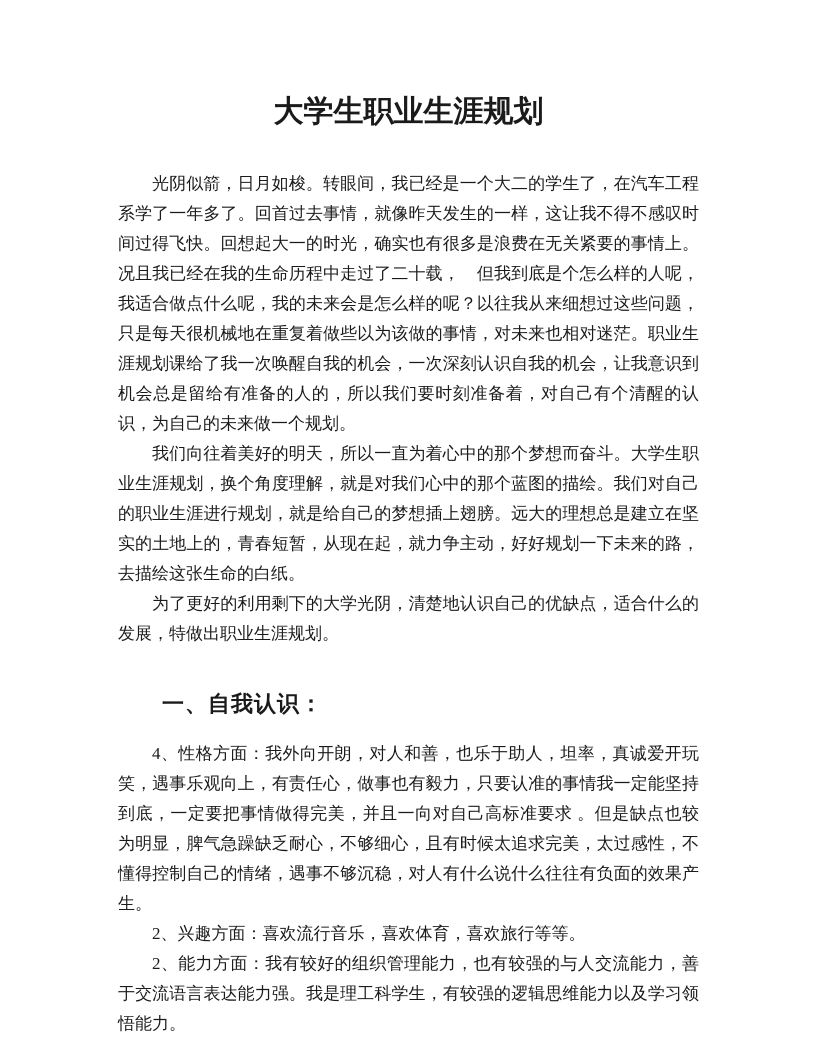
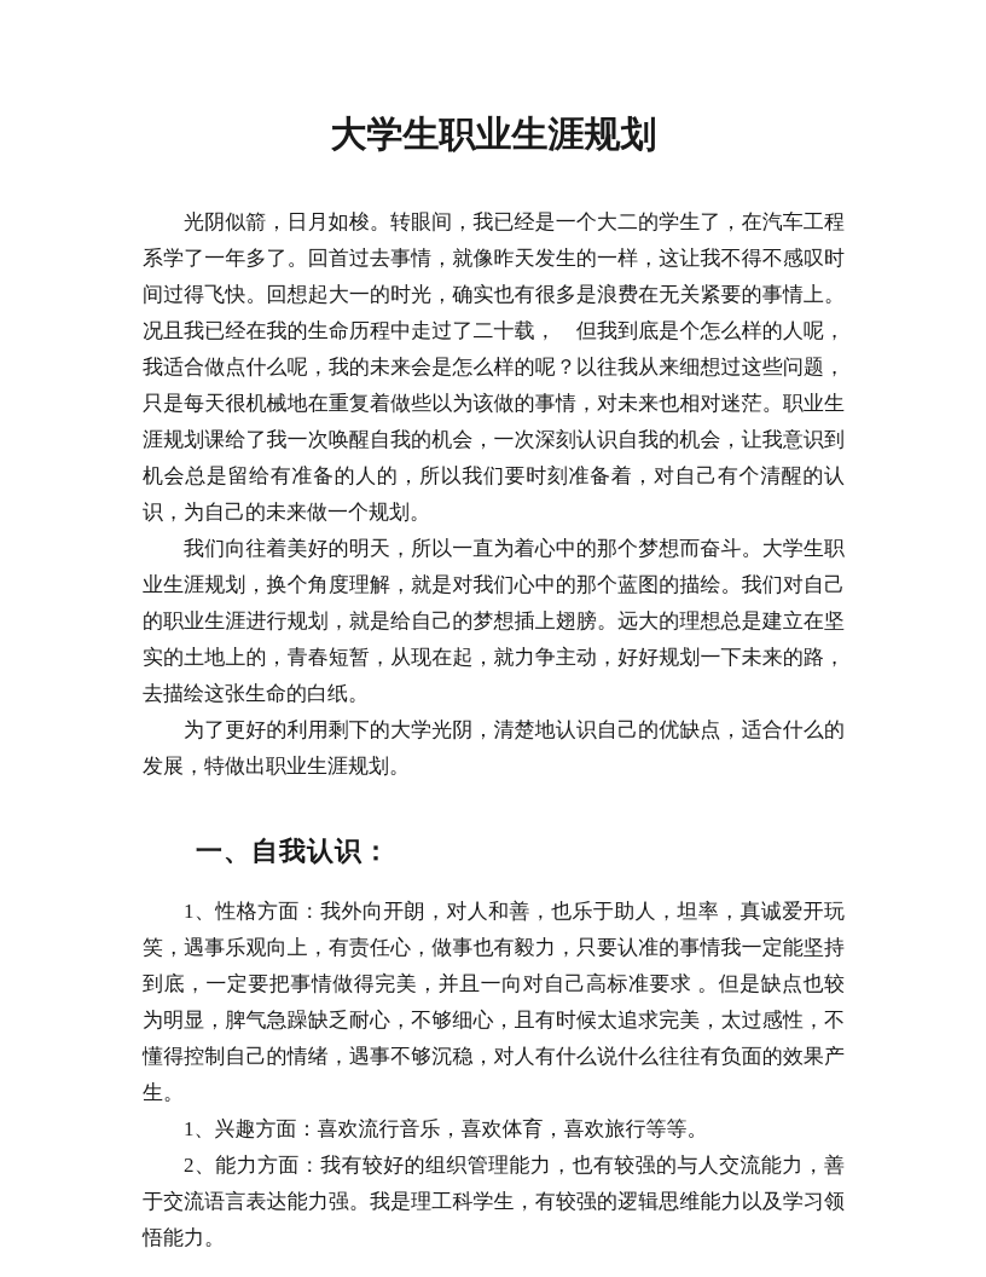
  大学生职业生涯规划
  光阴似箭，日月如梭。转眼间，我已经是一个大二的学生了，在汽车工程系学了一年多了。回首过去事情，就像昨天发生的一样，这让我不得不感叹时间过得飞快。回想起大一的时光，确实也有很多是浪费在无关紧要的事情上。况且我已经在我的生命历程中走过了二十载， 但我到底是个怎么样的人呢，我适合做点什么呢，我的未来会是怎么样的呢？以往我从来细想过这些问题，只是每天很机械地在重复着做些以为该做的事情，对未来也相对迷茫。职业生涯规划课给了我一次唤醒自我的机会，一次深刻认识自我的机会，让我意识到机会总是留给有准备的人的，所以我们要时刻准备着，对自己有个清醒的认识，为自己的未来做一个规划。
  我们向往着美好的明天，所以一直为着心中的那个梦想而奋斗。大学生职业生涯规划，换个角度理解，就是对我们心中的那个蓝图的描绘。我们对自己的职业生涯进行规划，就是给自己的梦想插上翅膀。远大的理想总是建立在坚实的土地上的，青春短暂，从现在起，就力争主动，好好规划一下未来的路，去描绘这张生命的白纸。
  为了更好的利用剩下的大学光阴，清楚地认识自己的优缺点，适合什么的发展，特做出职业生涯规划。
  一、自我认识：
- 4、性格方面：我外向开朗，对人和善，也乐于助人，坦率，真诚爱开玩笑，遇事乐观向上，有责任心，做事也有毅力，只要认准的事情我一定能坚持到底，一定要把事情做得完美，并且一向对自己高标准要求 。但是缺点也较为明显，脾气急躁缺乏耐心，不够细心，且有时候太追求完美，太过感性，不懂得控制自己的情绪，遇事不够沉稳，对人有什么说什么往往有负面的效果产生。
+ 1、性格方面：我外向开朗，对人和善，也乐于助人，坦率，真诚爱开玩笑，遇事乐观向上，有责任心，做事也有毅力，只要认准的事情我一定能坚持到底，一定要把事情做得完美，并且一向对自己高标准要求 。但是缺点也较为明显，脾气急躁缺乏耐心，不够细心，且有时候太追求完美，太过感性，不懂得控制自己的情绪，遇事不够沉稳，对人有什么说什么往往有负面的效果产生。
- 2、兴趣方面：喜欢流行音乐，喜欢体育，喜欢旅行等等。
+ 1、兴趣方面：喜欢流行音乐，喜欢体育，喜欢旅行等等。
  2、能力方面：我有较好的组织管理能力，也有较强的与人交流能力，善于交流语言表达能力强。我是理工科学生，有较强的逻辑思维能力以及学习领悟能力。
